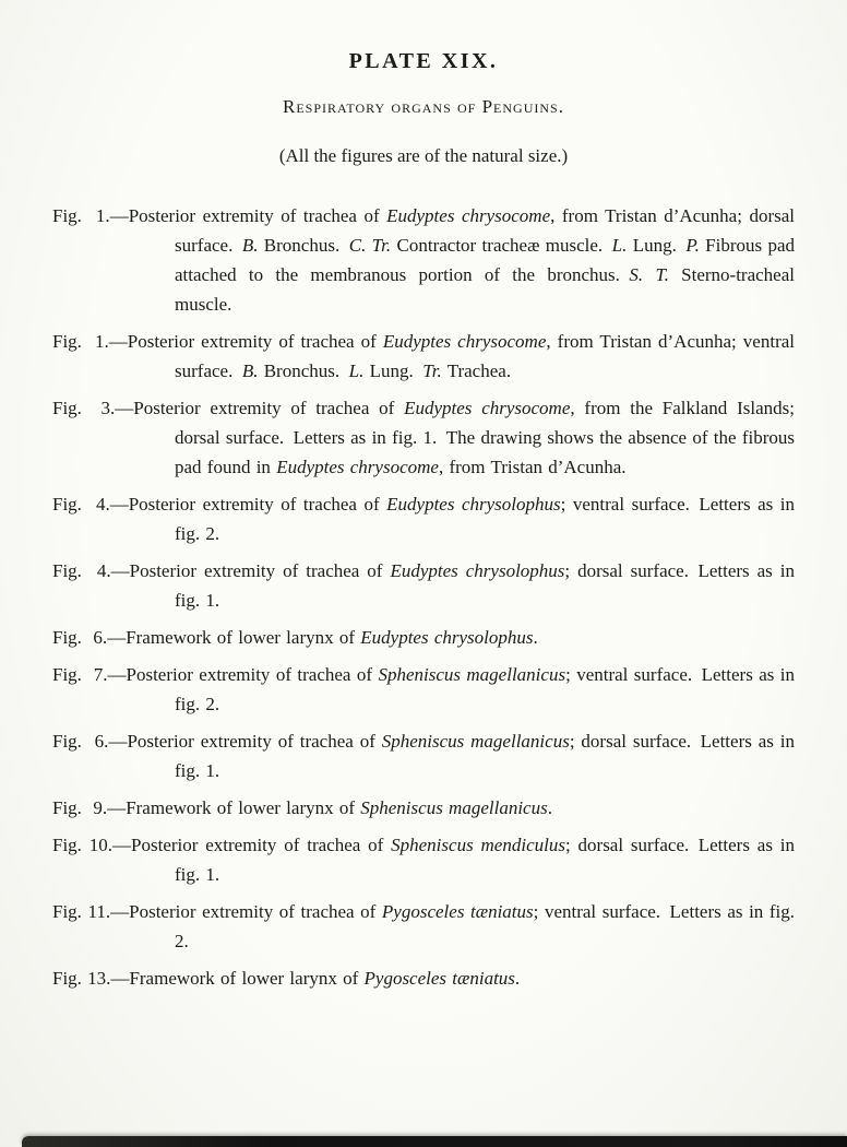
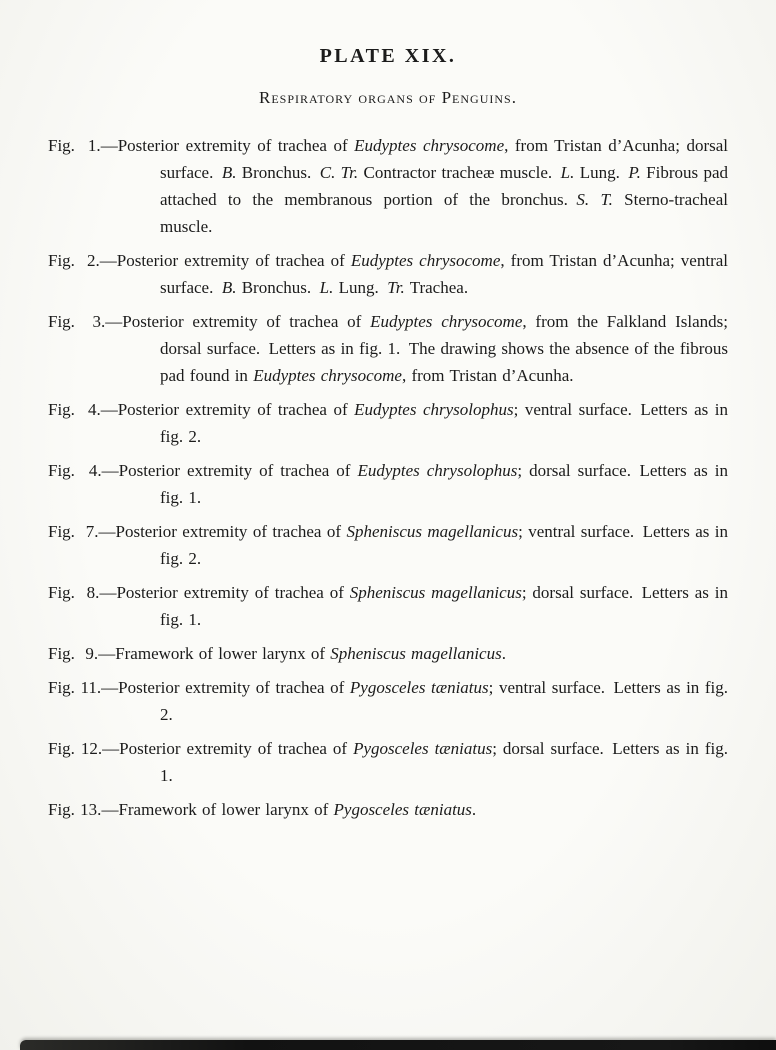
  PLATE XIX.
  Respiratory organs of Penguins.
- (All the figures are of the natural size.)
  Fig. 1.—Posterior extremity of trachea of Eudyptes chrysocome, from Tristan d’Acunha; dorsal surface. B. Bronchus. C. Tr. Contractor tracheæ muscle. L. Lung. P. Fibrous pad attached to the membranous portion of the bronchus. S. T. Sterno-tracheal muscle.
- Fig. 1.—Posterior extremity of trachea of Eudyptes chrysocome, from Tristan d’Acunha; ventral surface. B. Bronchus. L. Lung. Tr. Trachea.
+ Fig. 2.—Posterior extremity of trachea of Eudyptes chrysocome, from Tristan d’Acunha; ventral surface. B. Bronchus. L. Lung. Tr. Trachea.
  Fig. 3.—Posterior extremity of trachea of Eudyptes chrysocome, from the Falkland Islands; dorsal surface. Letters as in fig. 1. The drawing shows the absence of the fibrous pad found in Eudyptes chrysocome, from Tristan d’Acunha.
  Fig. 4.—Posterior extremity of trachea of Eudyptes chrysolophus; ventral surface. Letters as in fig. 2.
  Fig. 4.—Posterior extremity of trachea of Eudyptes chrysolophus; dorsal surface. Letters as in fig. 1.
- Fig. 6.—Framework of lower larynx of Eudyptes chrysolophus.
  Fig. 7.—Posterior extremity of trachea of Spheniscus magellanicus; ventral surface. Letters as in fig. 2.
- Fig. 6.—Posterior extremity of trachea of Spheniscus magellanicus; dorsal surface. Letters as in fig. 1.
+ Fig. 8.—Posterior extremity of trachea of Spheniscus magellanicus; dorsal surface. Letters as in fig. 1.
  Fig. 9.—Framework of lower larynx of Spheniscus magellanicus.
- Fig. 10.—Posterior extremity of trachea of Spheniscus mendiculus; dorsal surface. Letters as in fig. 1.
  Fig. 11.—Posterior extremity of trachea of Pygosceles tæniatus; ventral surface. Letters as in fig. 2.
+ Fig. 12.—Posterior extremity of trachea of Pygosceles tæniatus; dorsal surface. Letters as in fig. 1.
  Fig. 13.—Framework of lower larynx of Pygosceles tæniatus.
